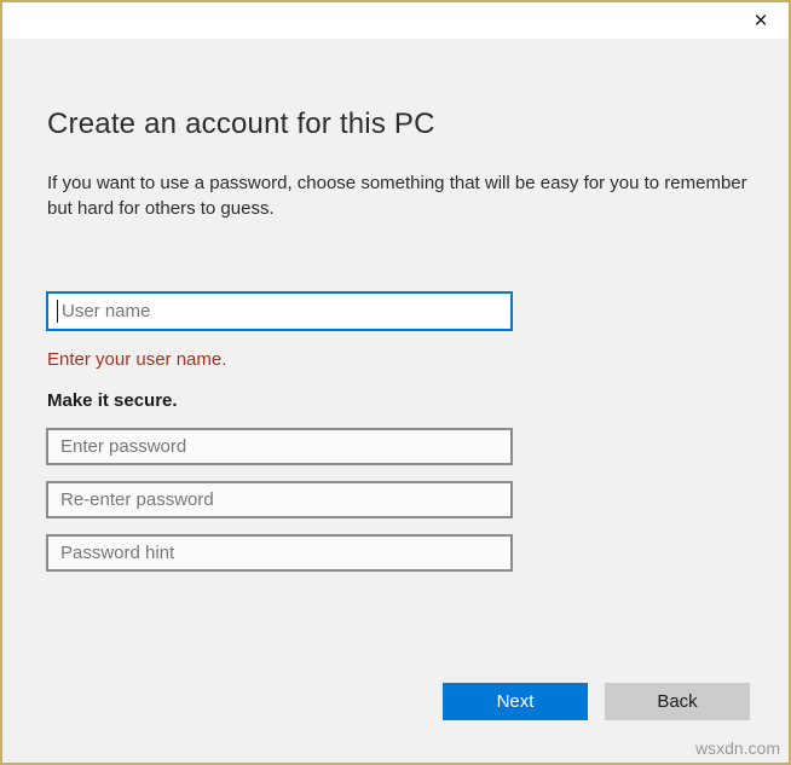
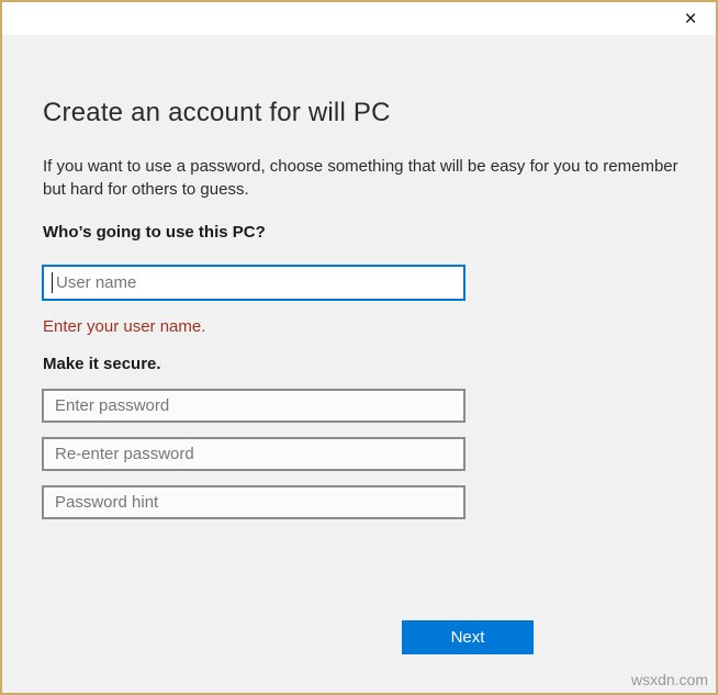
  ×
- Create an account for this PC
+ Create an account for will PC
  If you want to use a password, choose something that will be easy for you to remember but hard for others to guess.
+ Who’s going to use this PC?
  User name
  Enter your user name.
  Make it secure.
  Enter password
  Re-enter password
  Password hint
  Next
- Back
  wsxdn.com
